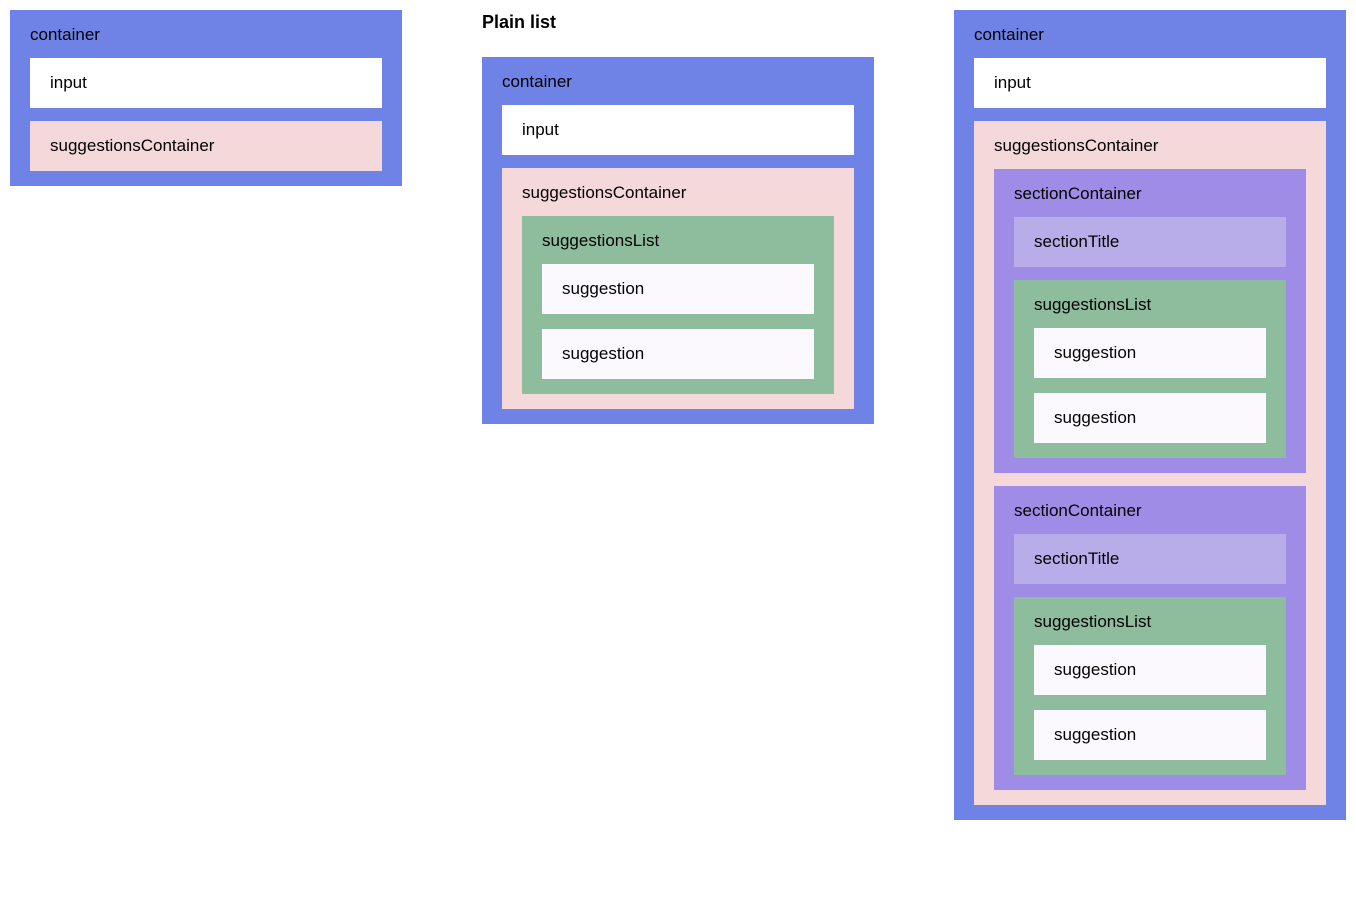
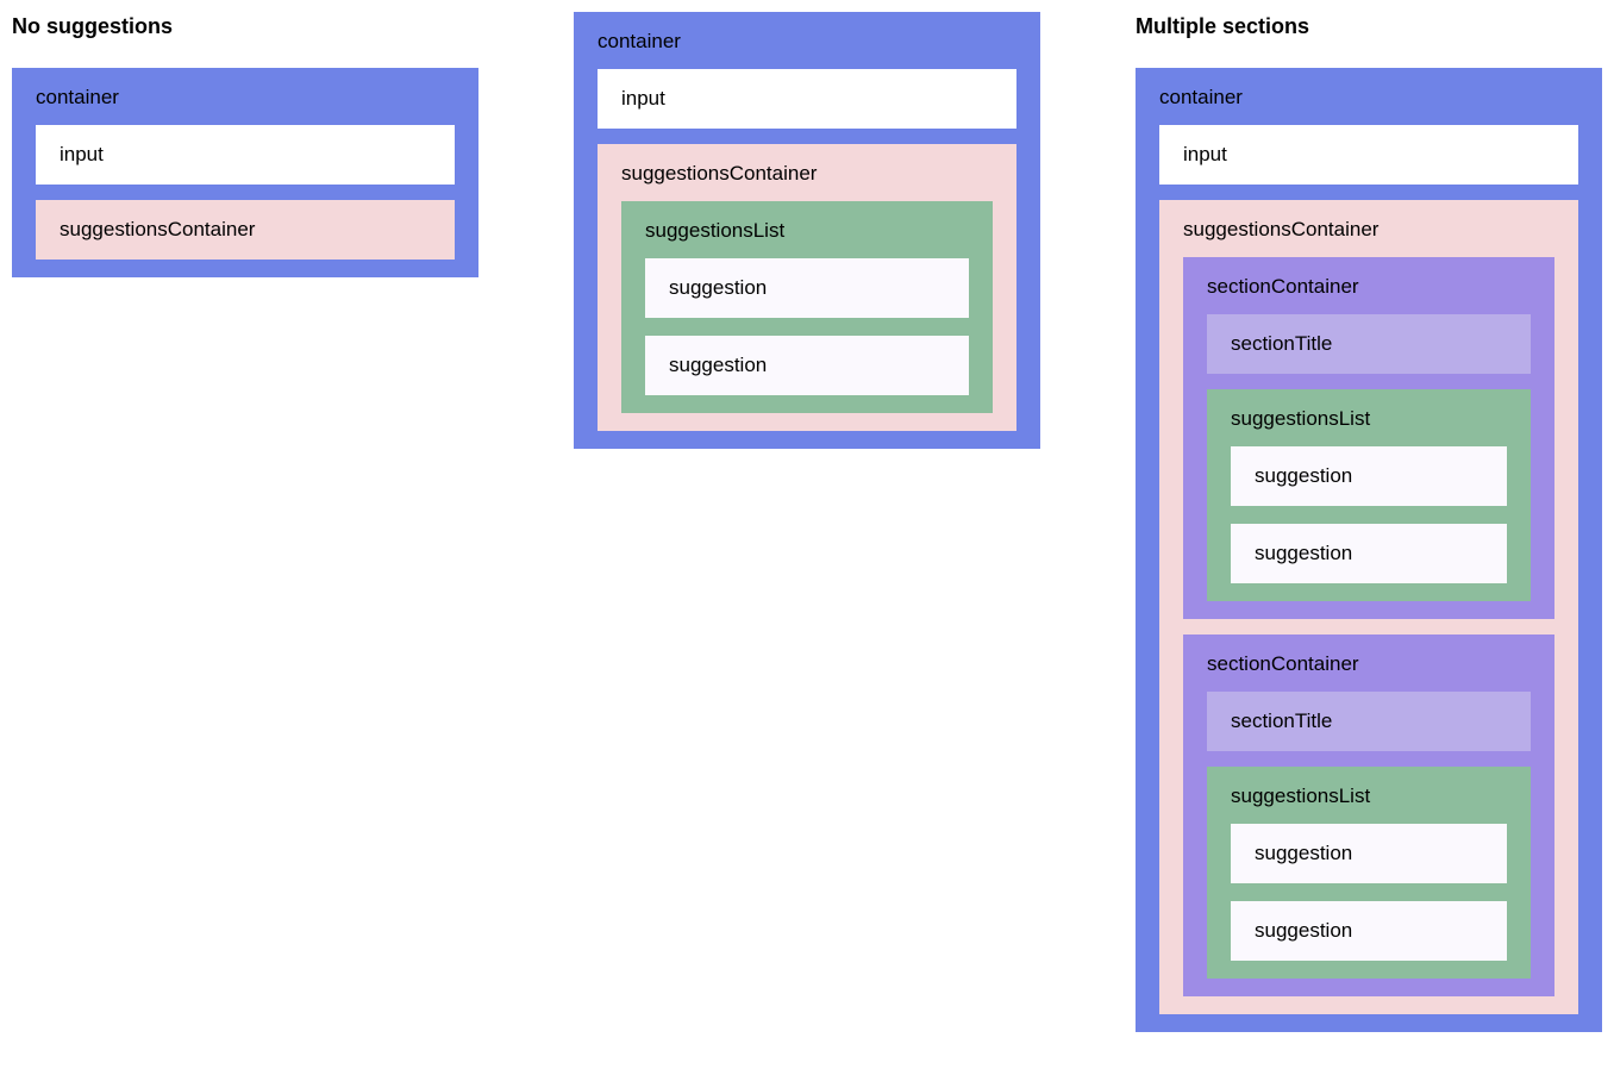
+ No suggestions
  container
  input
  suggestionsContainer
- Plain list
  container
  input
  suggestionsContainer
  suggestionsList
  suggestion
  suggestion
+ Multiple sections
  container
  input
  suggestionsContainer
  sectionContainer
  sectionTitle
  suggestionsList
  suggestion
  suggestion
  sectionContainer
  sectionTitle
  suggestionsList
  suggestion
  suggestion
